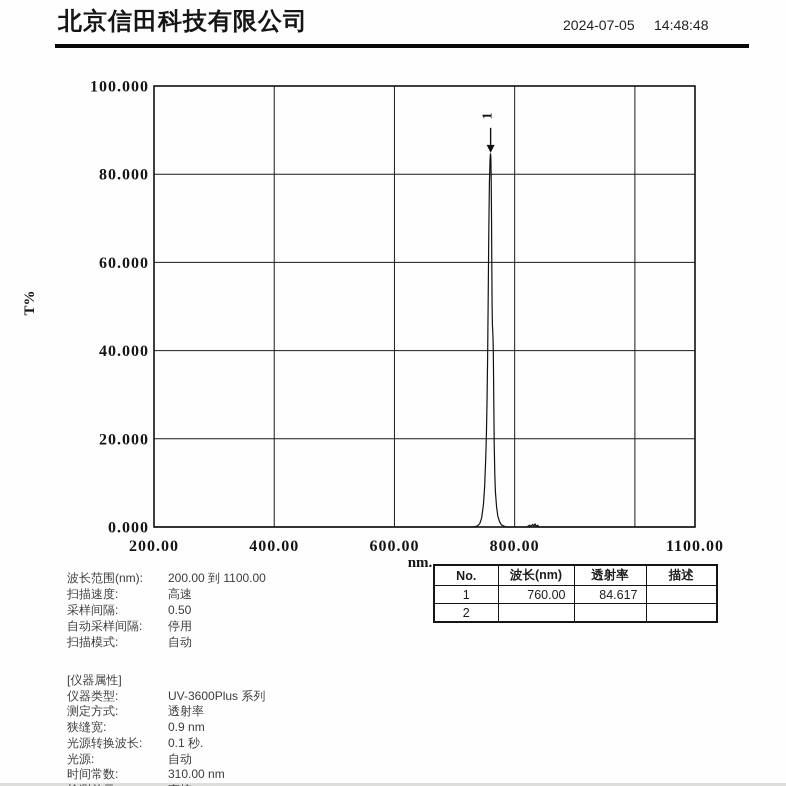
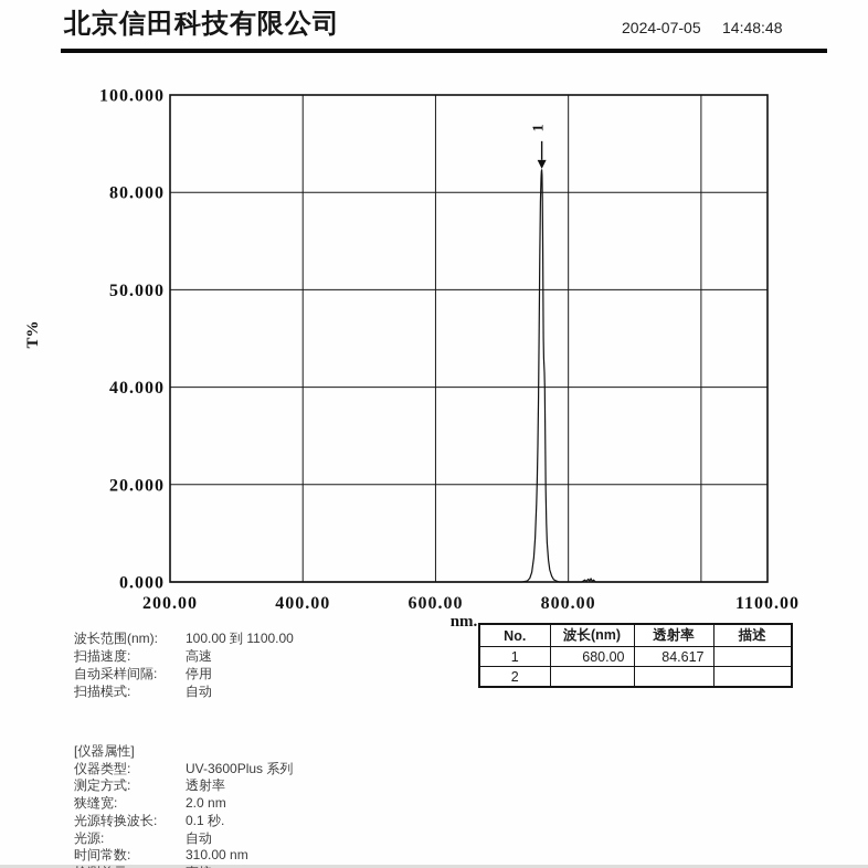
  北京信田科技有限公司
  2024-07-05
  14:48:48
  100.000
  80.000
- 60.000
+ 50.000
  40.000
  20.000
  0.000
  200.00
  400.00
  600.00
  800.00
  1100.00
  nm.
  No.	波长(nm)	透射率	描述
- 1	760.00	84.617
+ 1	680.00	84.617
  2
- 波长范围(nm): 200.00 到 1100.00
+ 波长范围(nm): 100.00 到 1100.00
  扫描速度: 高速
- 采样间隔: 0.50
  自动采样间隔: 停用
  扫描模式: 自动
  [仪器属性]
  仪器类型: UV-3600Plus 系列
  测定方式: 透射率
- 狭缝宽: 0.9 nm
+ 狭缝宽: 2.0 nm
  光源转换波长: 0.1 秒.
  光源: 自动
  时间常数: 310.00 nm
